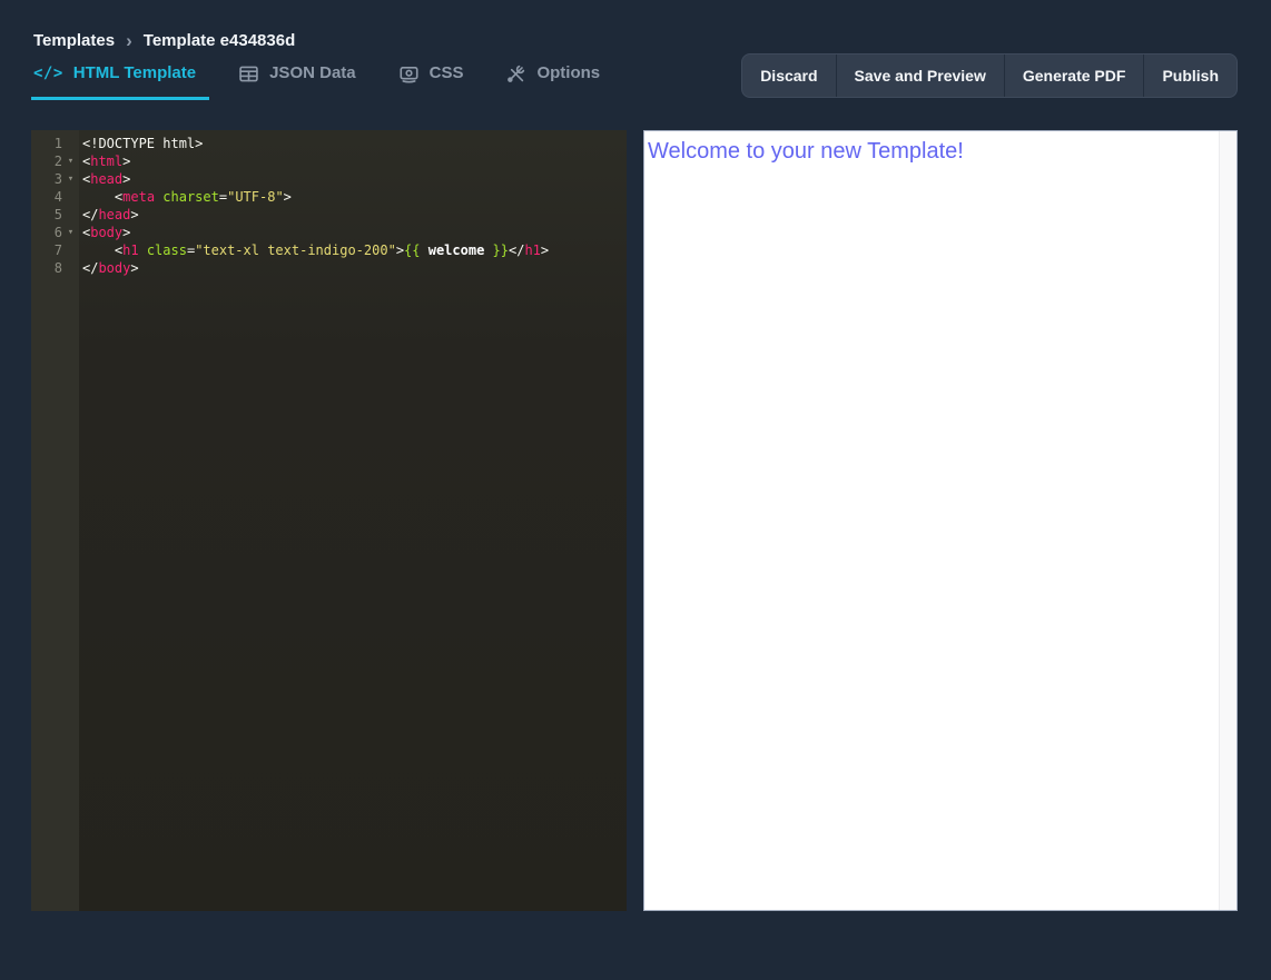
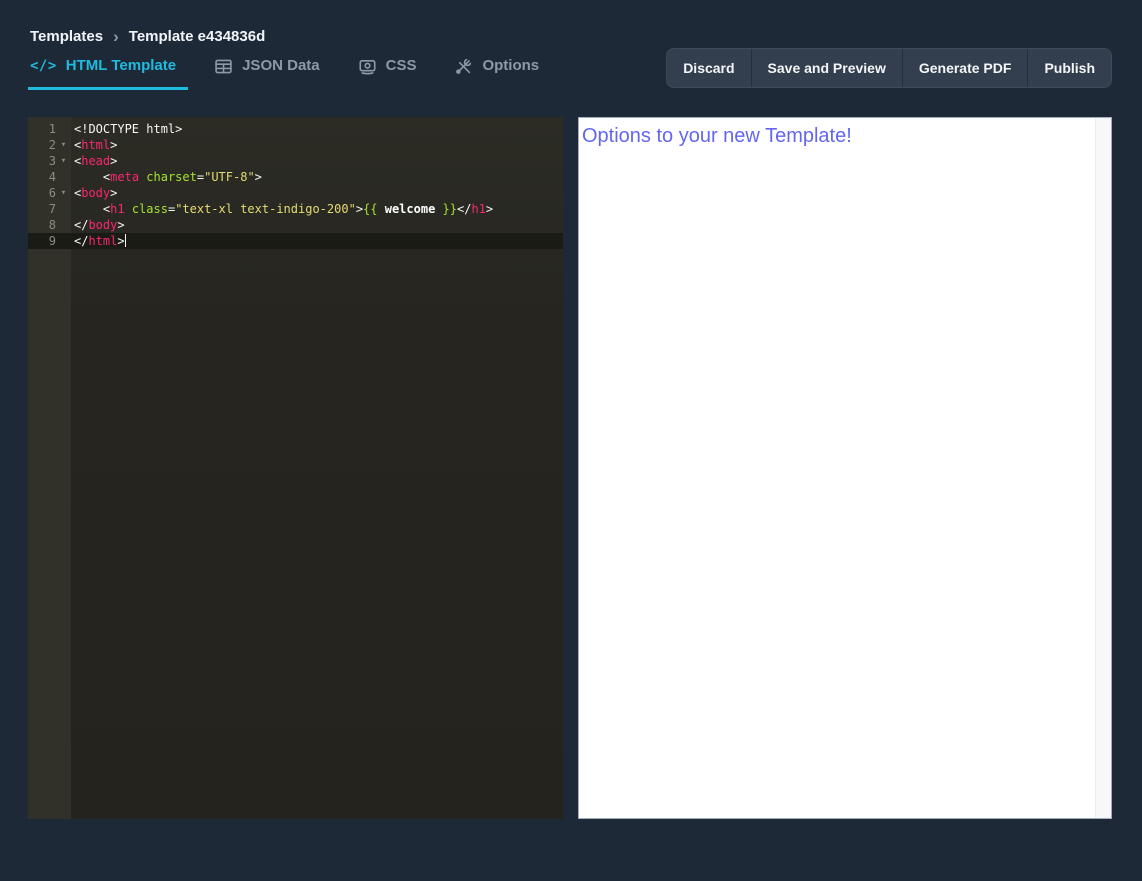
  Templates
  ›
  Template e434836d
  </>
  HTML Template
  JSON Data
  CSS
  Options
  Discard
  Save and Preview
  Generate PDF
  Publish
  1
  <!DOCTYPE html>
  2
  ▾
  <html>
  3
  ▾
  <head>
  4
  <meta charset="UTF-8">
- 5
- </head>
  6
  ▾
  <body>
  7
  <h1 class="text-xl text-indigo-200">{{ welcome }}</h1>
  8
  </body>
+ 9
+ </html>
- Welcome to your new Template!
+ Options to your new Template!
